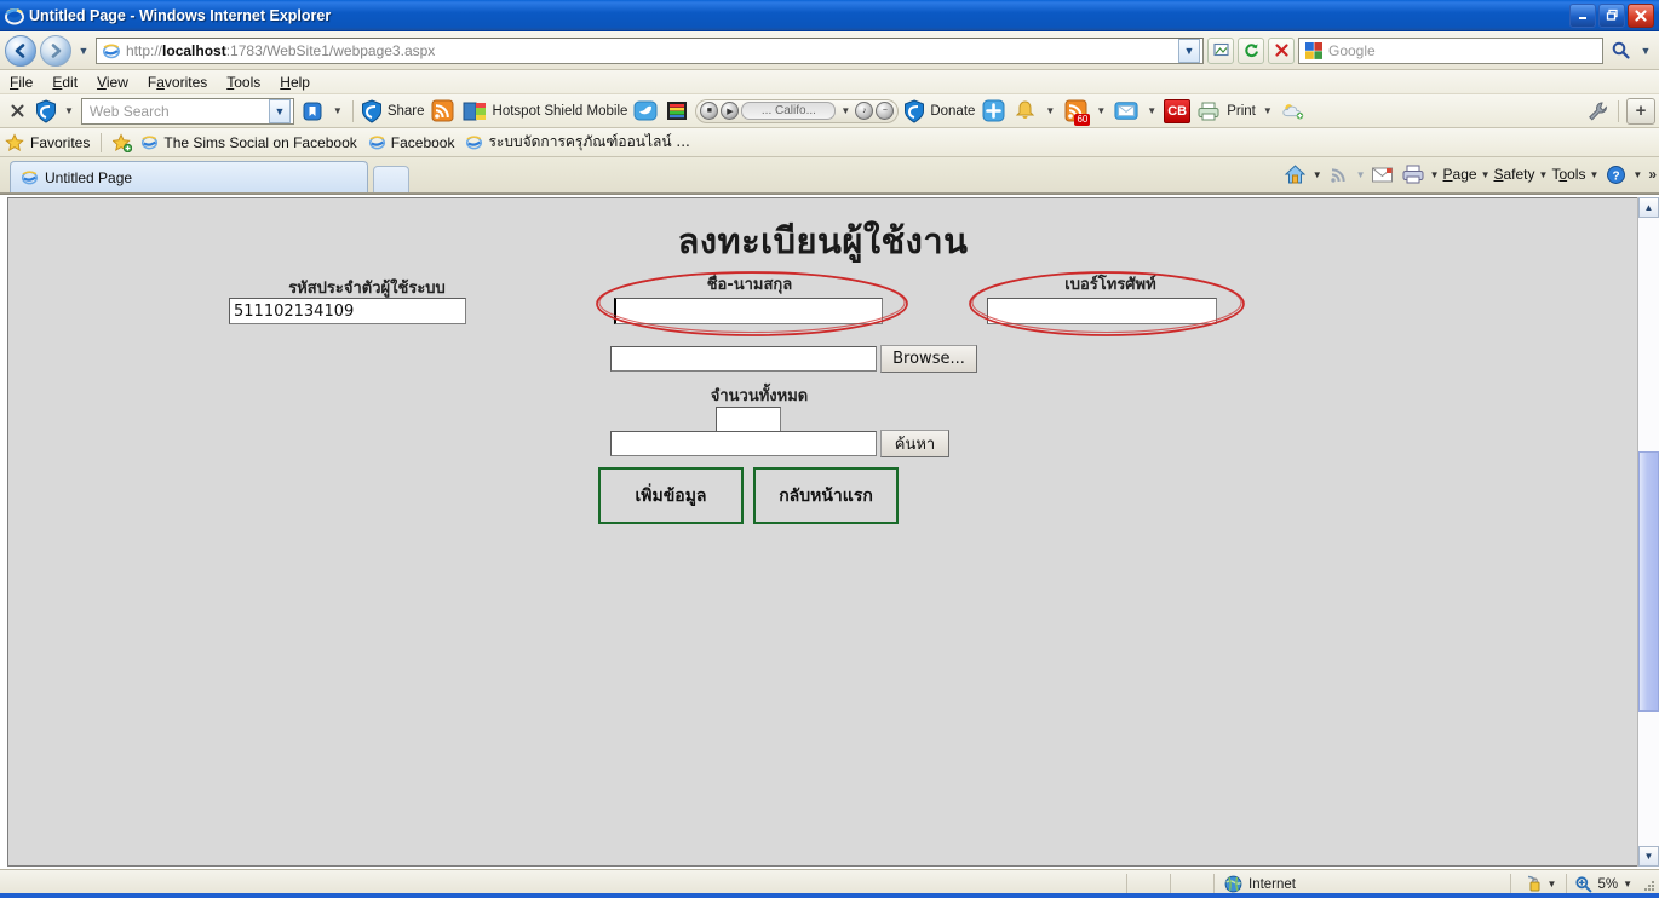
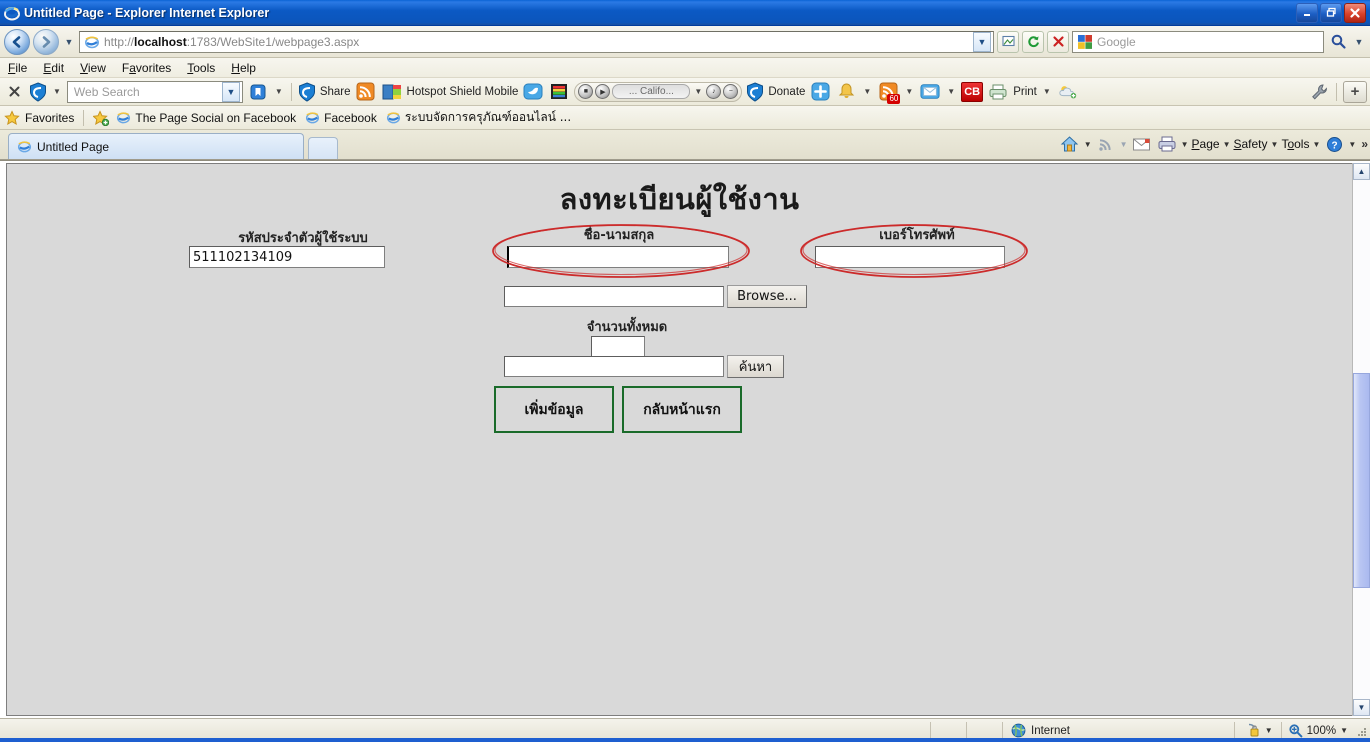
- Untitled Page - Windows Internet Explorer
+ Untitled Page - Explorer Internet Explorer
  ▼
  http://localhost:1783/WebSite1/webpage3.aspx
  ▼
  Google
  ▼
  File
  Edit
  View
  Favorites
  Tools
  Help
  ▼
  Web Search
  ▼
  ▼
  Share
  Hotspot Shield Mobile
  ... Califo...
  ▼
  Donate
  ▼
  60
  ▼
  ▼
  CB
  Print
  ▼
  +
  Favorites
- The Sims Social on Facebook
+ The Page Social on Facebook
  Facebook
  ระบบจัดการครุภัณฑ์ออนไลน์ ...
  Untitled Page
  ▼
  ▼
  ▼
  Page
  ▼
  Safety
  ▼
  Tools
  ▼
  ?
  ▼
  »
  ลงทะเบียนผู้ใช้งาน
  รหัสประจำตัวผู้ใช้ระบบ
  511102134109
  ชื่อ-นามสกุล
  เบอร์โทรศัพท์
  Browse...
  จำนวนทั้งหมด
  ค้นหา
  เพิ่มข้อมูล
  กลับหน้าแรก
  ▲
  ▼
  Internet
  ▼
- 5%
+ 100%
  ▼
